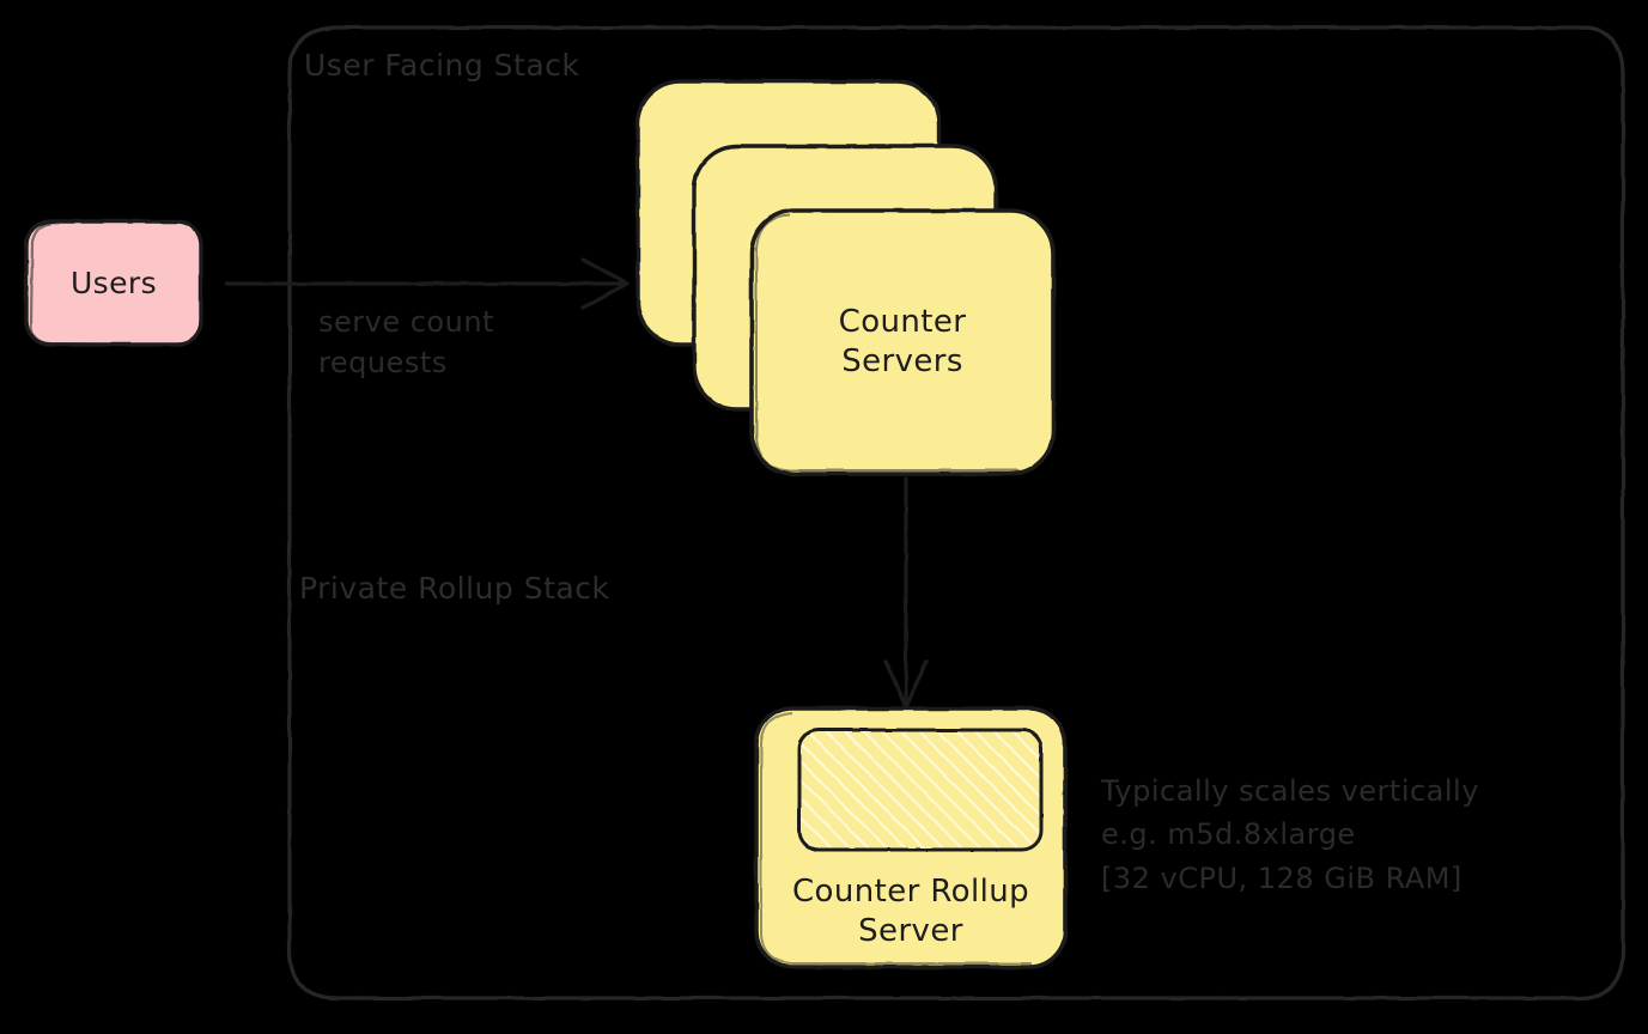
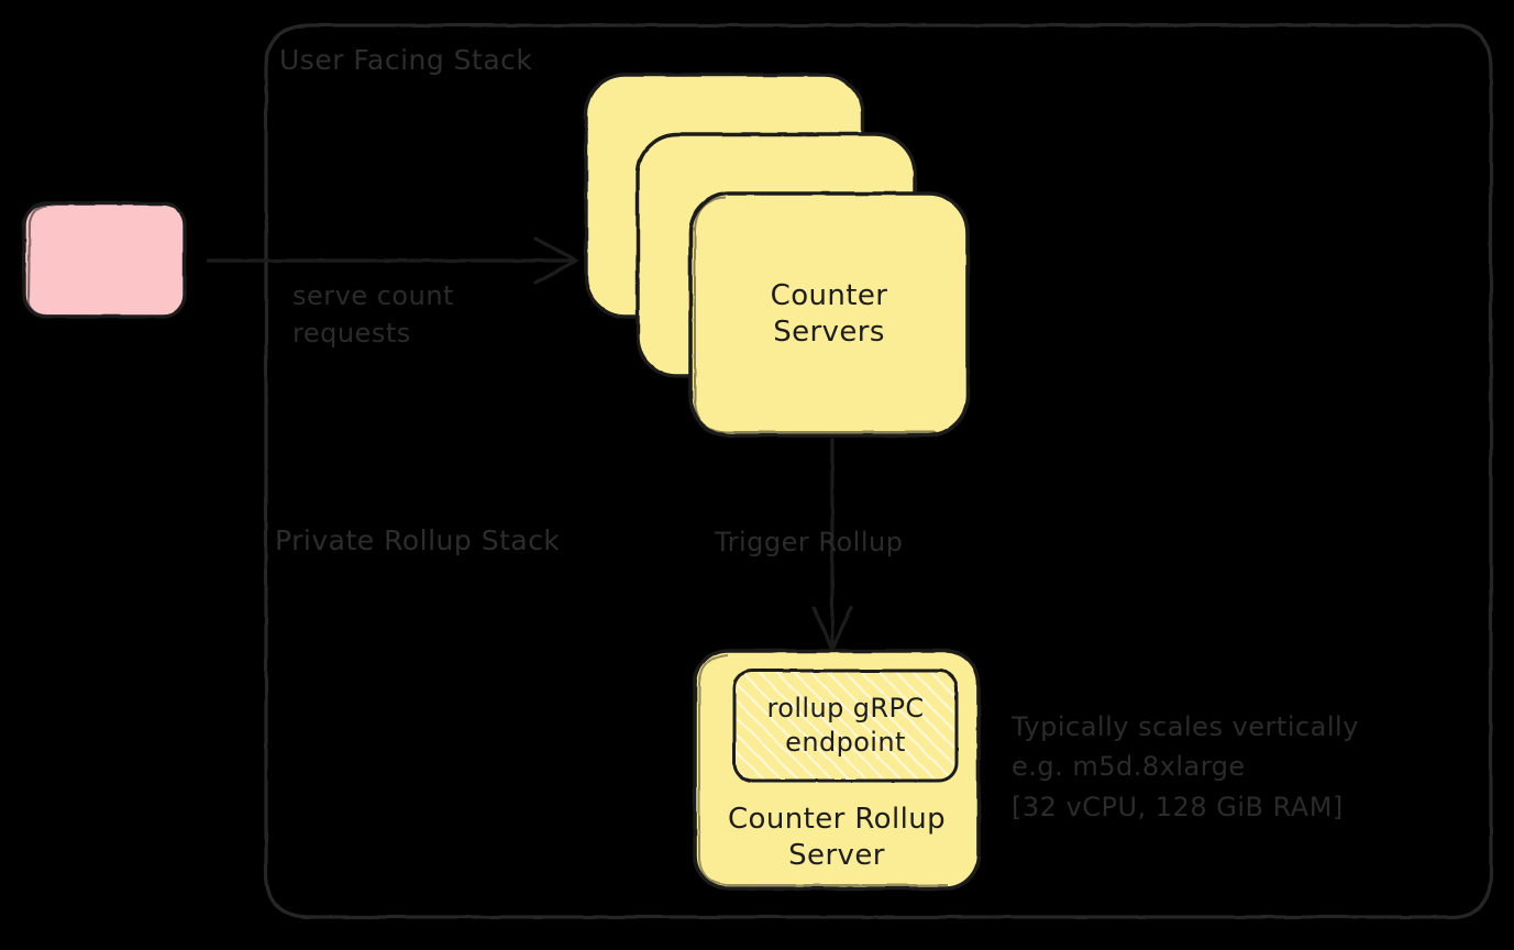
  User Facing Stack
  Private Rollup Stack
- Users
  Counter
  Servers
+ rollup gRPC
+ endpoint
  Counter Rollup
  Server
  serve count
  requests
+ Trigger Rollup
  Typically scales vertically
  e.g. m5d.8xlarge
  [32 vCPU, 128 GiB RAM]
